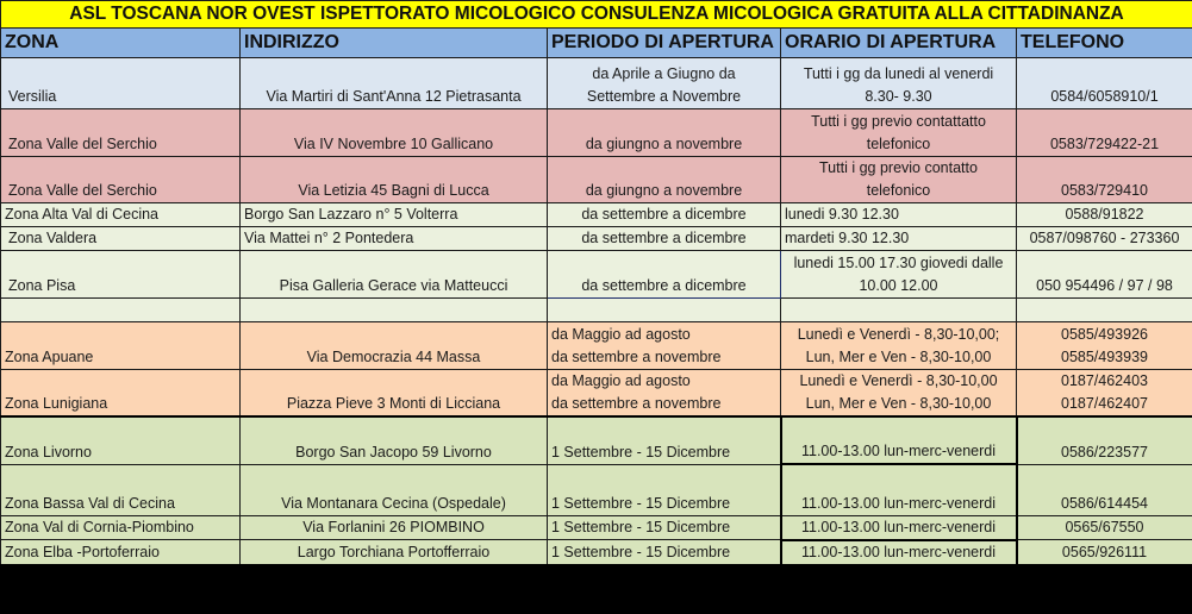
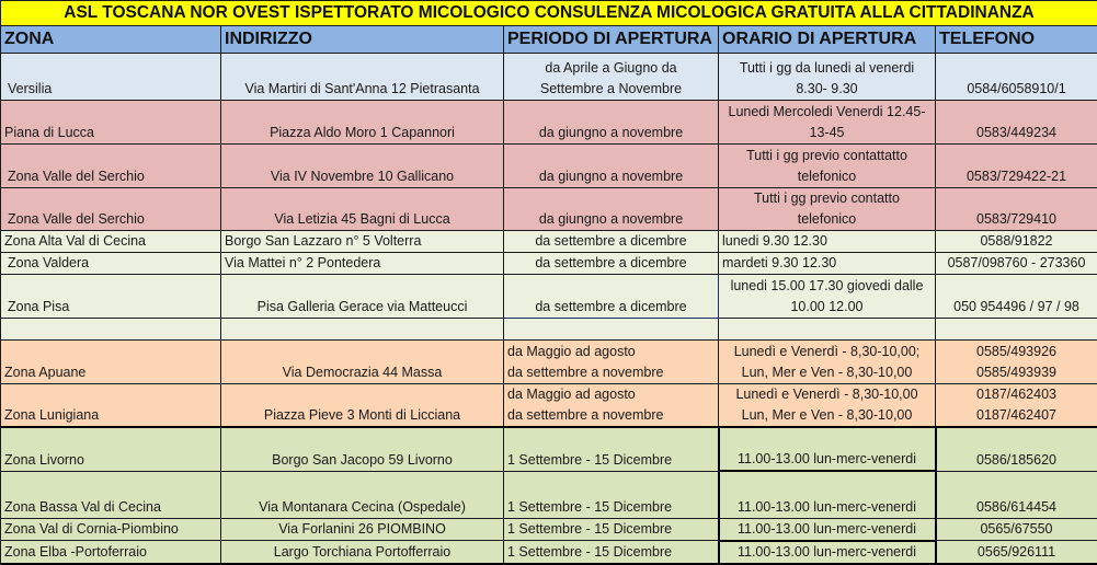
  ASL TOSCANA NOR OVEST ISPETTORATO MICOLOGICO CONSULENZA MICOLOGICA GRATUITA ALLA CITTADINANZA
  ZONA	INDIRIZZO	PERIODO DI APERTURA	ORARIO DI APERTURA	TELEFONO
  Versilia	Via Martiri di Sant'Anna 12 Pietrasanta	da Aprile a Giugno daSettembre a Novembre	Tutti i gg da lunedi al venerdi8.30- 9.30	0584/6058910/1
+ Piana di Lucca	Piazza Aldo Moro 1 Capannori	da giungno a novembre	Lunedi Mercoledi Venerdi 12.45-13-45	0583/449234
  Zona Valle del Serchio	Via IV Novembre 10 Gallicano	da giungno a novembre	Tutti i gg previo contattattotelefonico	0583/729422-21
  Zona Valle del Serchio	Via Letizia 45 Bagni di Lucca	da giungno a novembre	Tutti i gg previo contattotelefonico	0583/729410
  Zona Alta Val di Cecina	Borgo San Lazzaro n° 5 Volterra	da settembre a dicembre	lunedi 9.30 12.30	0588/91822
  Zona Valdera	Via Mattei n° 2 Pontedera	da settembre a dicembre	mardeti 9.30 12.30	0587/098760 - 273360
  Zona Pisa	Pisa Galleria Gerace via Matteucci	da settembre a dicembre	lunedi 15.00 17.30 giovedi dalle10.00 12.00	050 954496 / 97 / 98
  Zona Apuane	Via Democrazia 44 Massa	da Maggio ad agostoda settembre a novembre	Lunedì e Venerdì - 8,30-10,00;Lun, Mer e Ven - 8,30-10,00	0585/4939260585/493939
  Zona Lunigiana	Piazza Pieve 3 Monti di Licciana	da Maggio ad agostoda settembre a novembre	Lunedì e Venerdì - 8,30-10,00Lun, Mer e Ven - 8,30-10,00	0187/4624030187/462407
- Zona Livorno	Borgo San Jacopo 59 Livorno	1 Settembre - 15 Dicembre	11.00-13.00 lun-merc-venerdi	0586/223577
+ Zona Livorno	Borgo San Jacopo 59 Livorno	1 Settembre - 15 Dicembre	11.00-13.00 lun-merc-venerdi	0586/185620
  Zona Bassa Val di Cecina	Via Montanara Cecina (Ospedale)	1 Settembre - 15 Dicembre	11.00-13.00 lun-merc-venerdi	0586/614454
  Zona Val di Cornia-Piombino	Via Forlanini 26 PIOMBINO	1 Settembre - 15 Dicembre	11.00-13.00 lun-merc-venerdi	0565/67550
  Zona Elba -Portoferraio	Largo Torchiana Portofferraio	1 Settembre - 15 Dicembre	11.00-13.00 lun-merc-venerdi	0565/926111
